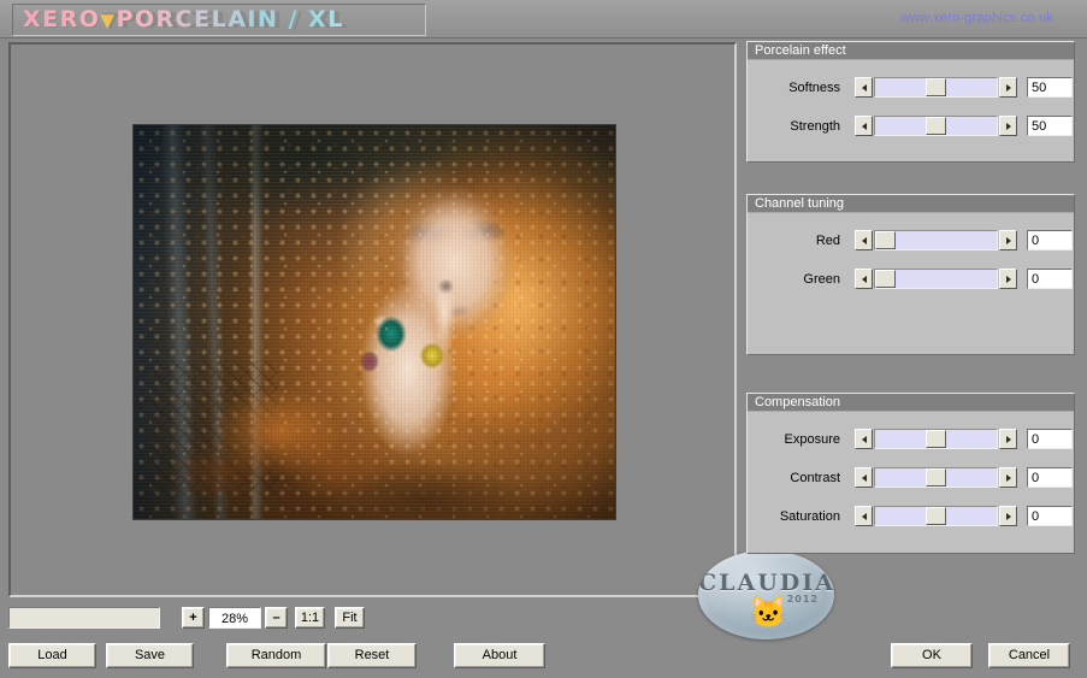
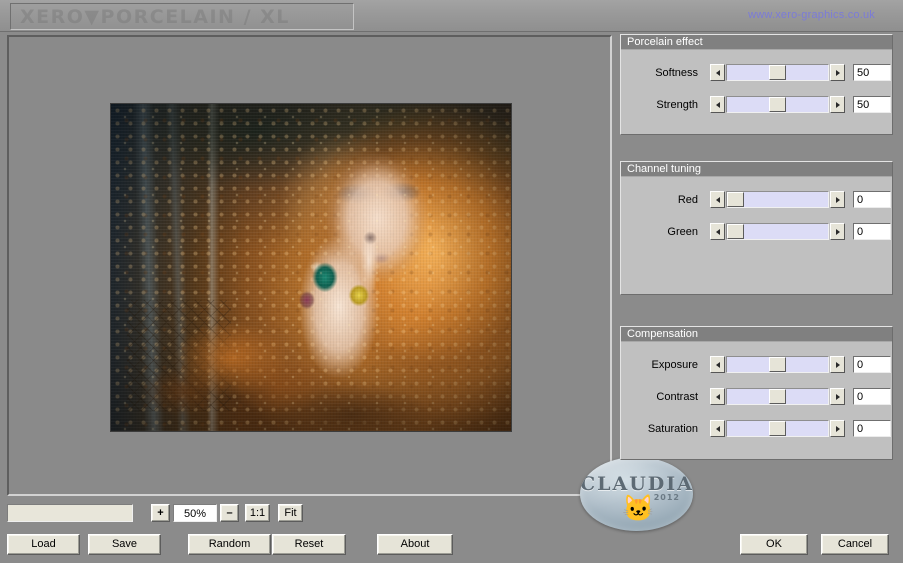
- XERO▼PORCELAIN / XL
  www.xero-graphics.co.uk
  CLAUDIA
  2012
  🐱
  +
- 28%
+ 50%
  –
  1:1
  Fit
  Load
  Save
  Random
  Reset
  About
  OK
  Cancel
  Porcelain effect
  Softness
  50
  Strength
  50
  Channel tuning
  Red
  0
  Green
  0
  Compensation
  Exposure
  0
  Contrast
  0
  Saturation
  0
